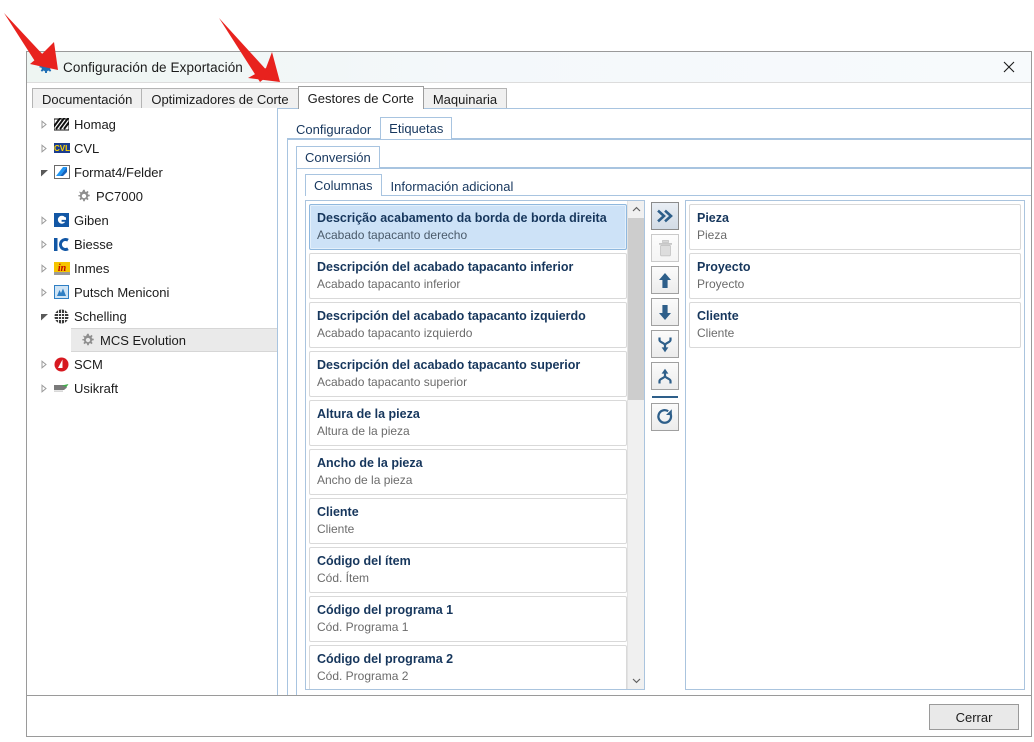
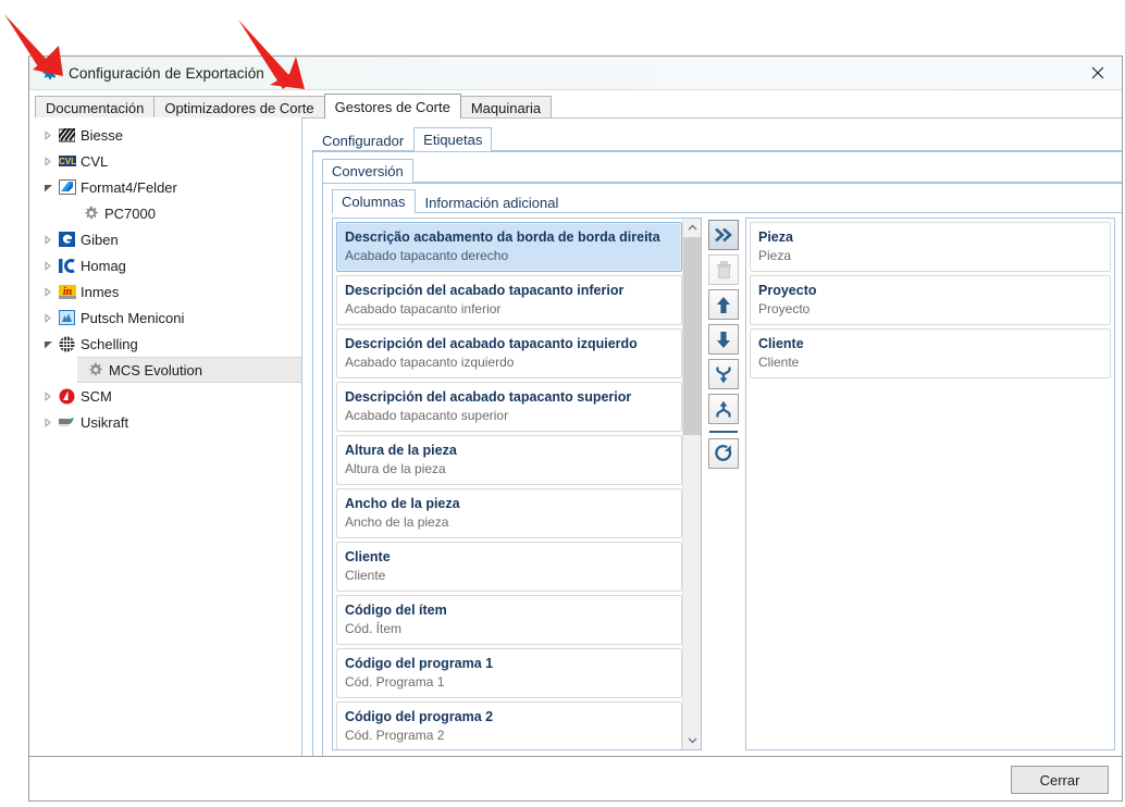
  Configuración de Exportación
  Documentación
  Optimizadores de Corte
  Gestores de Corte
  Maquinaria
- Homag
+ Biesse
  CVL
  CVL
  Format4/Felder
  PC7000
  Giben
- Biesse
+ Homag
  in
  Inmes
  Putsch Meniconi
  Schelling
  MCS Evolution
  SCM
  Usikraft
  Configurador
  Etiquetas
  Conversión
  Columnas
  Información adicional
  Descrição acabamento da borda de borda direita
  Acabado tapacanto derecho
  Descripción del acabado tapacanto inferior
  Acabado tapacanto inferior
  Descripción del acabado tapacanto izquierdo
  Acabado tapacanto izquierdo
  Descripción del acabado tapacanto superior
  Acabado tapacanto superior
  Altura de la pieza
  Altura de la pieza
  Ancho de la pieza
  Ancho de la pieza
  Cliente
  Cliente
  Código del ítem
  Cód. Ítem
  Código del programa 1
  Cód. Programa 1
  Código del programa 2
  Cód. Programa 2
  Pieza
  Pieza
  Proyecto
  Proyecto
  Cliente
  Cliente
  Cerrar
